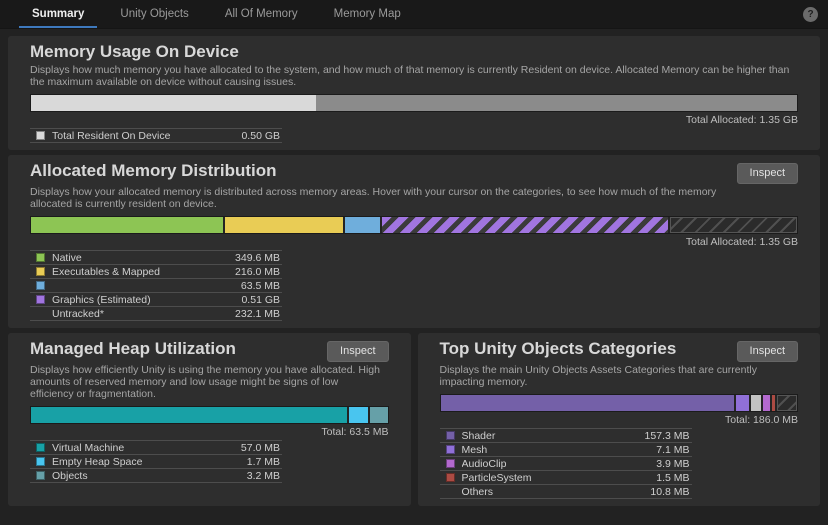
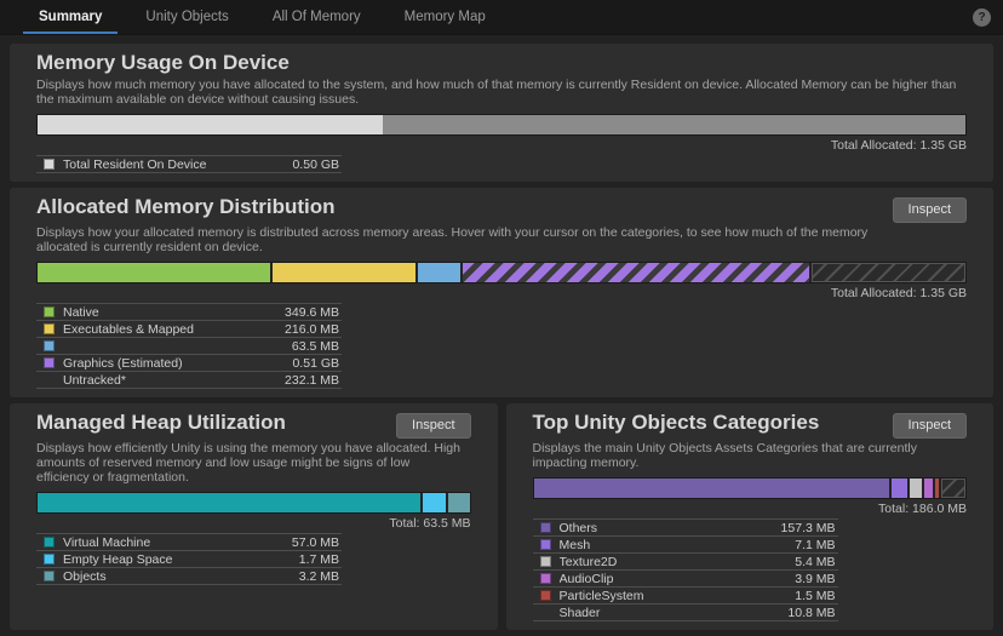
  Summary
  Unity Objects
  All Of Memory
  Memory Map
  ?
  Memory Usage On Device
  Displays how much memory you have allocated to the system, and how much of that memory is currently Resident on device. Allocated Memory can be higher than the maximum available on device without causing issues.
  Total Allocated: 1.35 GB
  Total Resident On Device
  0.50 GB
  Allocated Memory Distribution
  Inspect
  Displays how your allocated memory is distributed across memory areas. Hover with your cursor on the categories, to see how much of the memory allocated is currently resident on device.
  Total Allocated: 1.35 GB
  Native
  349.6 MB
  Executables & Mapped
  216.0 MB
  63.5 MB
  Graphics (Estimated)
  0.51 GB
  Untracked*
  232.1 MB
  Managed Heap Utilization
  Inspect
  Displays how efficiently Unity is using the memory you have allocated. High amounts of reserved memory and low usage might be signs of low efficiency or fragmentation.
  Total: 63.5 MB
  Virtual Machine
  57.0 MB
  Empty Heap Space
  1.7 MB
  Objects
  3.2 MB
  Top Unity Objects Categories
  Inspect
  Displays the main Unity Objects Assets Categories that are currently impacting memory.
  Total: 186.0 MB
- Shader
+ Others
  157.3 MB
  Mesh
  7.1 MB
+ Texture2D
+ 5.4 MB
  AudioClip
  3.9 MB
  ParticleSystem
  1.5 MB
- Others
+ Shader
  10.8 MB
